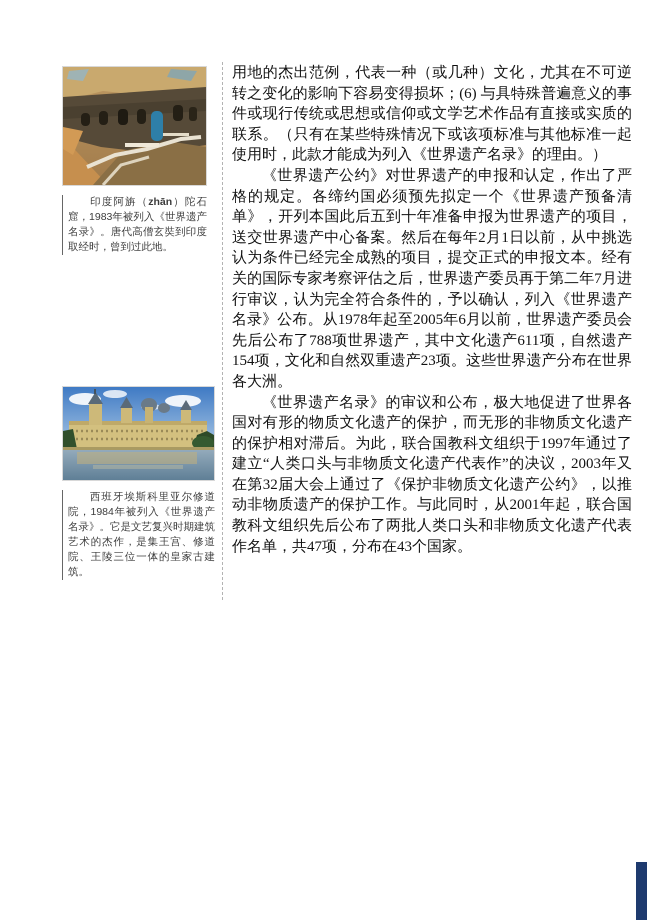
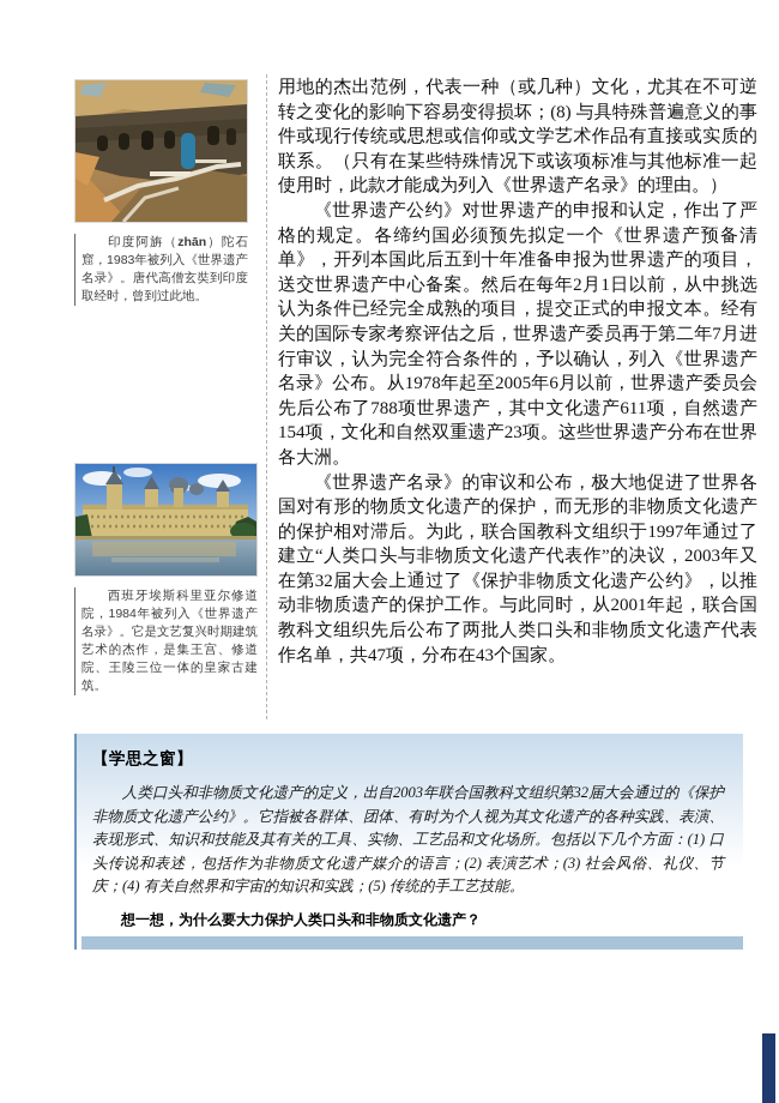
  印度阿旃（zhān）陀石窟，1983年被列入《世界遗产名录》。唐代高僧玄奘到印度取经时，曾到过此地。
  西班牙埃斯科里亚尔修道院，1984年被列入《世界遗产名录》。它是文艺复兴时期建筑艺术的杰作，是集王宫、修道院、王陵三位一体的皇家古建筑。
- 用地的杰出范例，代表一种（或几种）文化，尤其在不可逆转之变化的影响下容易变得损坏；(6) 与具特殊普遍意义的事件或现行传统或思想或信仰或文学艺术作品有直接或实质的联系。（只有在某些特殊情况下或该项标准与其他标准一起使用时，此款才能成为列入《世界遗产名录》的理由。）
+ 用地的杰出范例，代表一种（或几种）文化，尤其在不可逆转之变化的影响下容易变得损坏；(8) 与具特殊普遍意义的事件或现行传统或思想或信仰或文学艺术作品有直接或实质的联系。（只有在某些特殊情况下或该项标准与其他标准一起使用时，此款才能成为列入《世界遗产名录》的理由。）
  《世界遗产公约》对世界遗产的申报和认定，作出了严格的规定。各缔约国必须预先拟定一个《世界遗产预备清单》，开列本国此后五到十年准备申报为世界遗产的项目，送交世界遗产中心备案。然后在每年2月1日以前，从中挑选认为条件已经完全成熟的项目，提交正式的申报文本。经有关的国际专家考察评估之后，世界遗产委员再于第二年7月进行审议，认为完全符合条件的，予以确认，列入《世界遗产名录》公布。从1978年起至2005年6月以前，世界遗产委员会先后公布了788项世界遗产，其中文化遗产611项，自然遗产154项，文化和自然双重遗产23项。这些世界遗产分布在世界各大洲。
  《世界遗产名录》的审议和公布，极大地促进了世界各国对有形的物质文化遗产的保护，而无形的非物质文化遗产的保护相对滞后。为此，联合国教科文组织于1997年通过了建立“人类口头与非物质文化遗产代表作”的决议，2003年又在第32届大会上通过了《保护非物质文化遗产公约》，以推动非物质遗产的保护工作。与此同时，从2001年起，联合国教科文组织先后公布了两批人类口头和非物质文化遗产代表作名单，共47项，分布在43个国家。
+ 【学思之窗】
+ 人类口头和非物质文化遗产的定义，出自2003年联合国教科文组织第32届大会通过的《保护非物质文化遗产公约》。它指被各群体、团体、有时为个人视为其文化遗产的各种实践、表演、表现形式、知识和技能及其有关的工具、实物、工艺品和文化场所。包括以下几个方面：(1) 口头传说和表述，包括作为非物质文化遗产媒介的语言；(2) 表演艺术；(3) 社会风俗、礼仪、节庆；(4) 有关自然界和宇宙的知识和实践；(5) 传统的手工艺技能。
+ 想一想，为什么要大力保护人类口头和非物质文化遗产？
